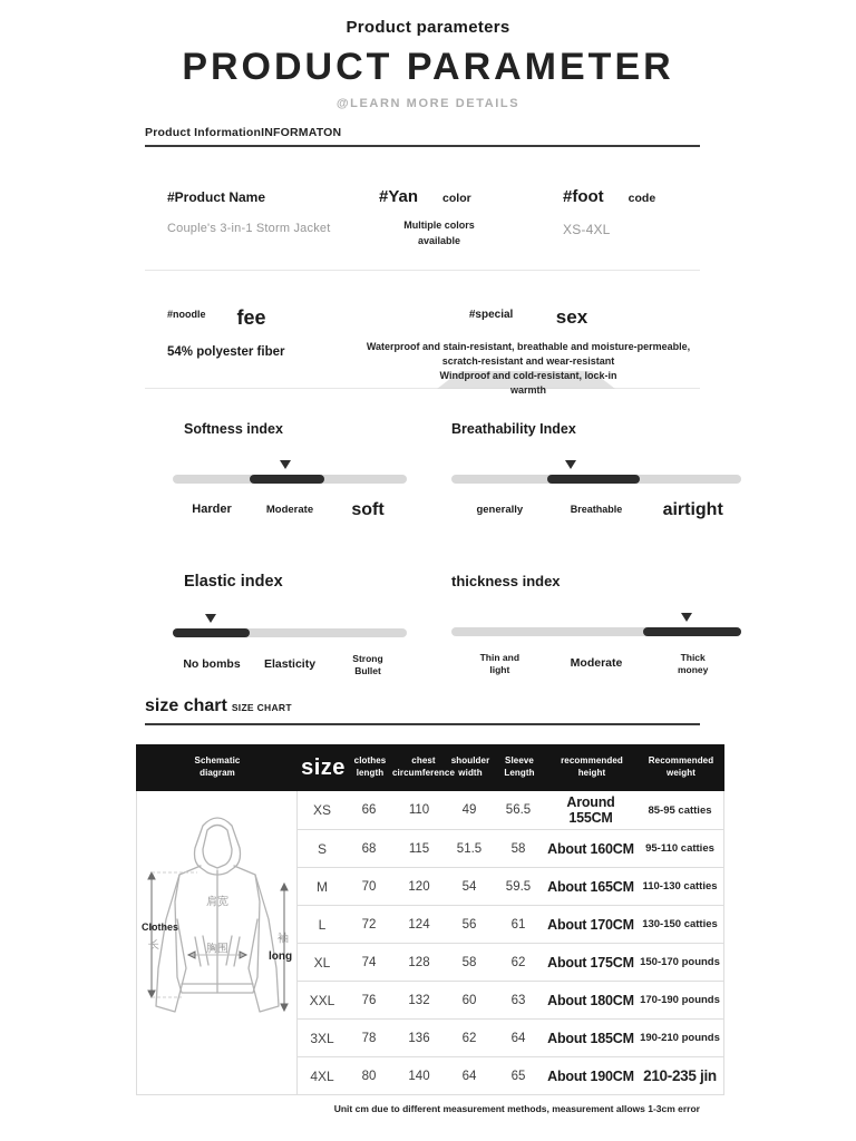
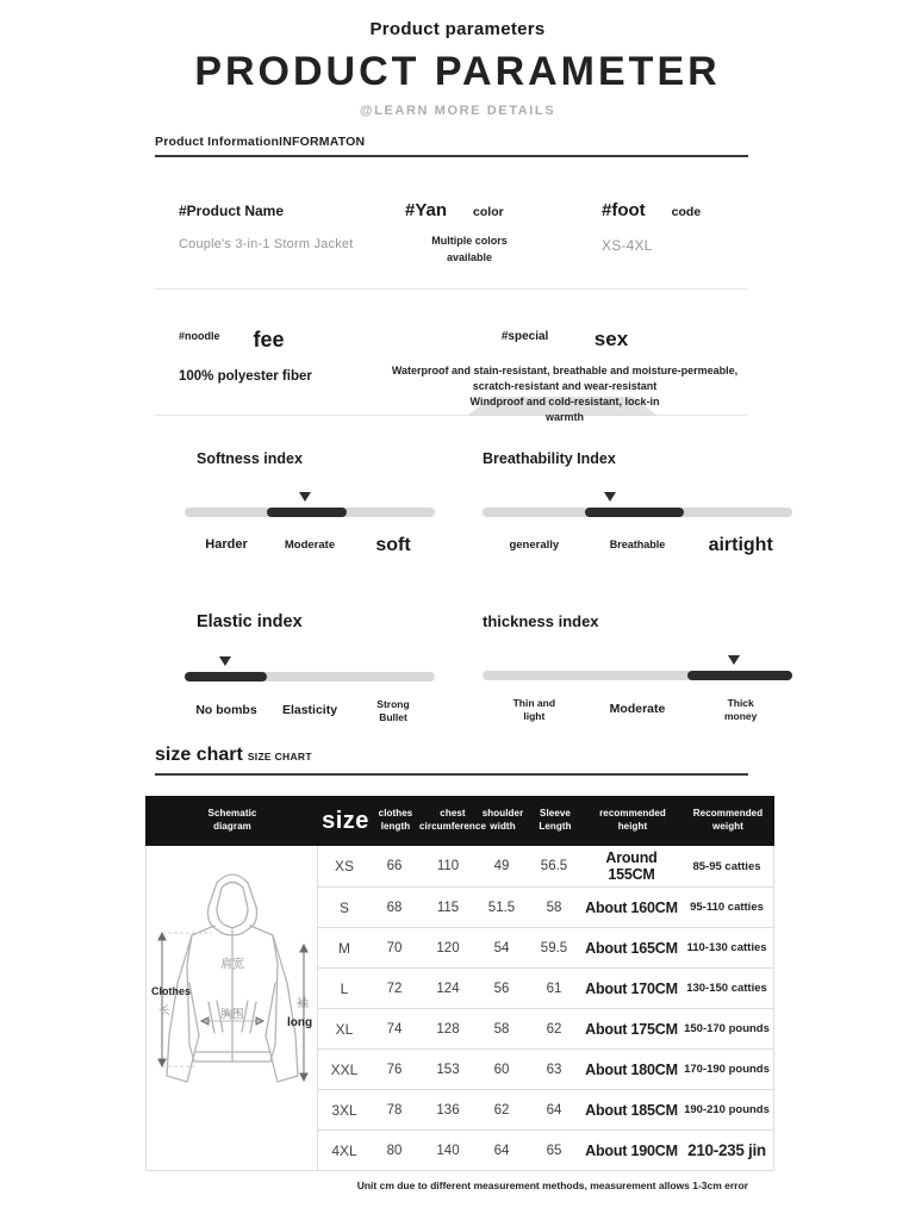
  Product parameters
  PRODUCT PARAMETER
  @LEARN MORE DETAILS
  Product InformationINFORMATON
  #Product Name
  Couple's 3-in-1 Storm Jacket
  #Yan color
  Multiple colors available
  #foot code
  XS-4XL
  #noodle fee
- 54% polyester fiber
+ 100% polyester fiber
  #special sex
  Waterproof and stain-resistant, breathable and moisture-permeable,
  scratch-resistant and wear-resistant
  Windproof and cold-resistant, lock-in
  warmth
  Softness index
  Harder
  Moderate
  soft
  Breathability Index
  generally
  Breathable
  airtight
  Elastic index
  No bombs
  Elasticity
  Strong Bullet
  thickness index
  Thin and light
  Moderate
  Thick money
  size chart SIZE CHART
  Schematic diagram
  size
  clothes length
  chest circumference
  shoulder width
  Sleeve Length
  recommended height
  Recommended weight
  Clothes
  长
  袖
  long
  肩宽
  胸围
  XS
  66
  110
  49
  56.5
  Around 155CM
  85-95 catties
  S
  68
  115
  51.5
  58
  About 160CM
  95-110 catties
  M
  70
  120
  54
  59.5
  About 165CM
  110-130 catties
  L
  72
  124
  56
  61
  About 170CM
  130-150 catties
  XL
  74
  128
  58
  62
  About 175CM
  150-170 pounds
  XXL
  76
- 132
+ 153
  60
  63
  About 180CM
  170-190 pounds
  3XL
  78
  136
  62
  64
  About 185CM
  190-210 pounds
  4XL
  80
  140
  64
  65
  About 190CM
  210-235 jin
  Unit cm due to different measurement methods, measurement allows 1-3cm error
